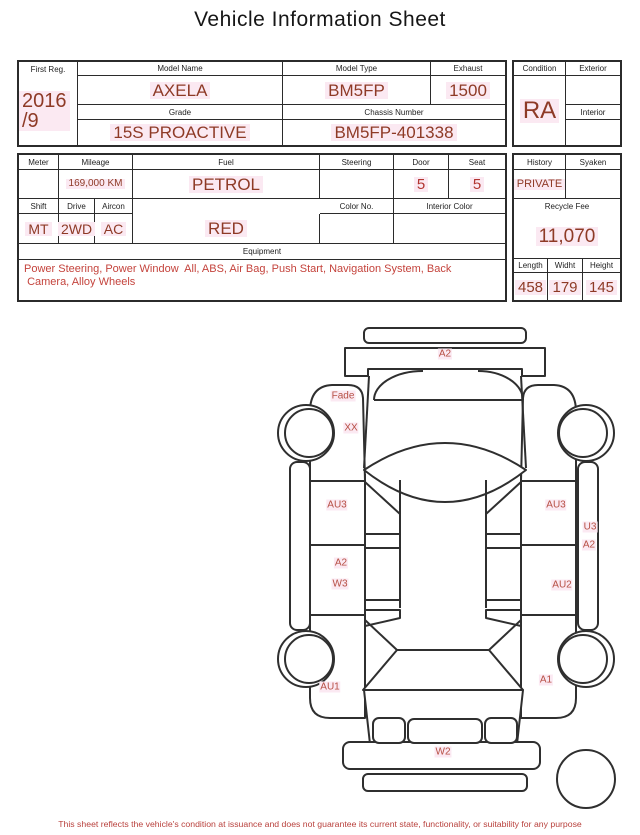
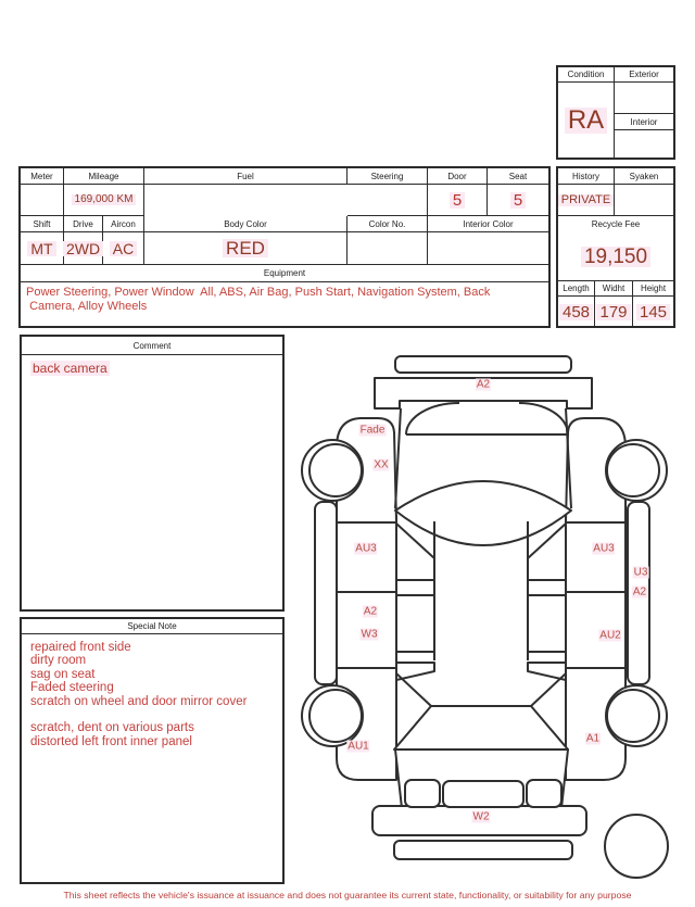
- Vehicle Information Sheet
- First Reg.
- Model Name
- Model Type
- Exhaust
- 2016
- /9
- AXELA
- BM5FP
- 1500
- Grade
- Chassis Number
- 15S PROACTIVE
- BM5FP-401338
  Condition
  Exterior
  RA
  Interior
  Meter
  Mileage
  Fuel
  Steering
  Door
  Seat
  169,000 KM
- PETROL
  5
  5
  Shift
  Drive
  Aircon
+ Body Color
  Color No.
  Interior Color
  MT
  2WD
  AC
  RED
  Equipment
  Power Steering, Power Window All, ABS, Air Bag, Push Start, Navigation System, Back
  Camera, Alloy Wheels
  History
  Syaken
  PRIVATE
  Recycle Fee
- 11,070
+ 19,150
  Length
  Widht
  Height
  458
  179
  145
+ Comment
+ back camera
+ Special Note
+ repaired front side
+ dirty room
+ sag on seat
+ Faded steering
+ scratch on wheel and door mirror cover
+ scratch, dent on various parts
+ distorted left front inner panel
  A2
  Fade
  XX
  AU3
  AU3
  U3
  A2
  A2
  W3
  AU2
  AU1
  A1
  W2
- This sheet reflects the vehicle's condition at issuance and does not guarantee its current state, functionality, or suitability for any purpose
+ This sheet reflects the vehicle's issuance at issuance and does not guarantee its current state, functionality, or suitability for any purpose
